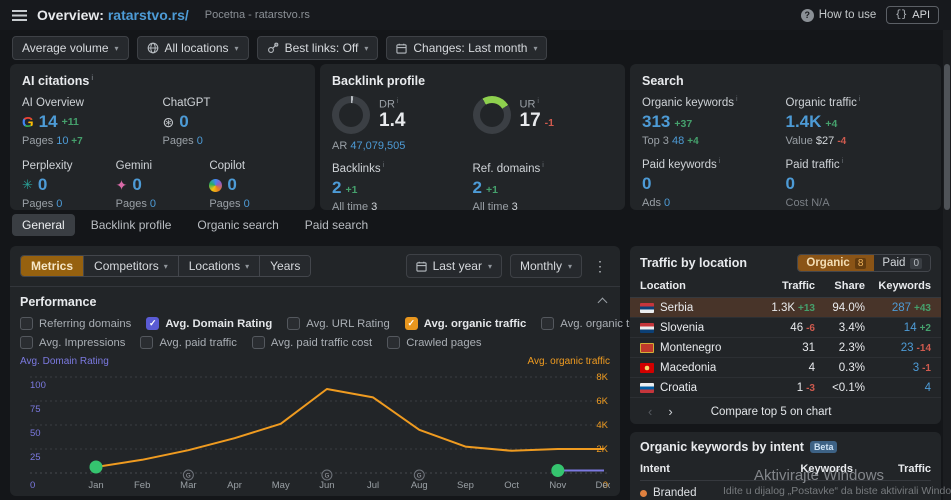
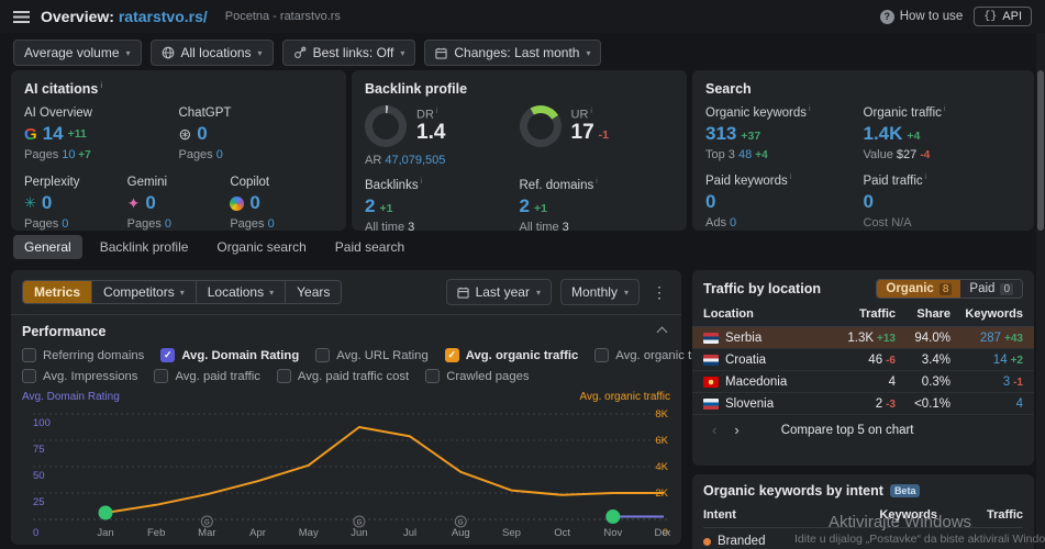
  Overview: ratarstvo.rs/
  Pocetna - ratarstvo.rs
  ?
  How to use
  {}
  API
  Average volume
  ▾
  All locations
  ▾
  Best links: Off
  ▾
  Changes: Last month
  ▾
  AI citations
  AI Overview
  G
  14
  +11
  Pages 10 +7
  ChatGPT
  ⊛
  0
  Pages 0
  Perplexity
  ✳
  0
  Pages 0
  Gemini
  ✦
  0
  Pages 0
  Copilot
  0
  Pages 0
  Backlink profile
  DR
  1.4
  UR
  17 -1
  AR 47,079,505
  Backlinks
  2 +1
  All time 3
  Ref. domains
  2 +1
  All time 3
  Search
  Organic keywords
  313 +37
  Top 3 48 +4
  Organic traffic
  1.4K +4
  Value $27 -4
  Paid keywords
  0
  Ads 0
  Paid traffic
  0
  Cost N/A
  General
  Backlink profile
  Organic search
  Paid search
  Metrics
  Competitors
  ▾
  Locations
  ▾
  Years
  Last year
  ▾
  Monthly
  ▾
  ⋮
  Performance
  Referring domains
  ✓
  Avg. Domain Rating
  Avg. URL Rating
  ✓
  Avg. organic traffic
  Avg. Impressions
  Avg. paid traffic
  Avg. paid traffic cost
  Crawled pages
  Avg. Domain Rating
  Avg. organic traffic
  100
  8K
  75
  6K
  50
  4K
  25
  0
  0
  Jan
  Feb
  Mar
  Apr
  May
  Jun
  Jul
  Aug
  Sep
  Oct
  Nov
  Traffic by location
  Organic
  8
  Paid
  0
  Location
  Traffic
  Share
  Keywords
  Serbia
  1.3K +13
  94.0%
  287 +43
- Slovenia
+ Croatia
  46 -6
  3.4%
  14 +2
- Montenegro
- 31
- 2.3%
- 23 -14
  Macedonia
  4
  0.3%
  3 -1
- Croatia
+ Slovenia
- 1 -3
+ 2 -3
  <0.1%
  4
  ‹
  ›
  Compare top 5 on chart
  Organic keywords by intent
  Beta
  Intent
  Keywords
  Traffic
  Branded
  Aktivirajte Windows
  Idite u dijalog „Postavke“ da biste aktivirali Windo
